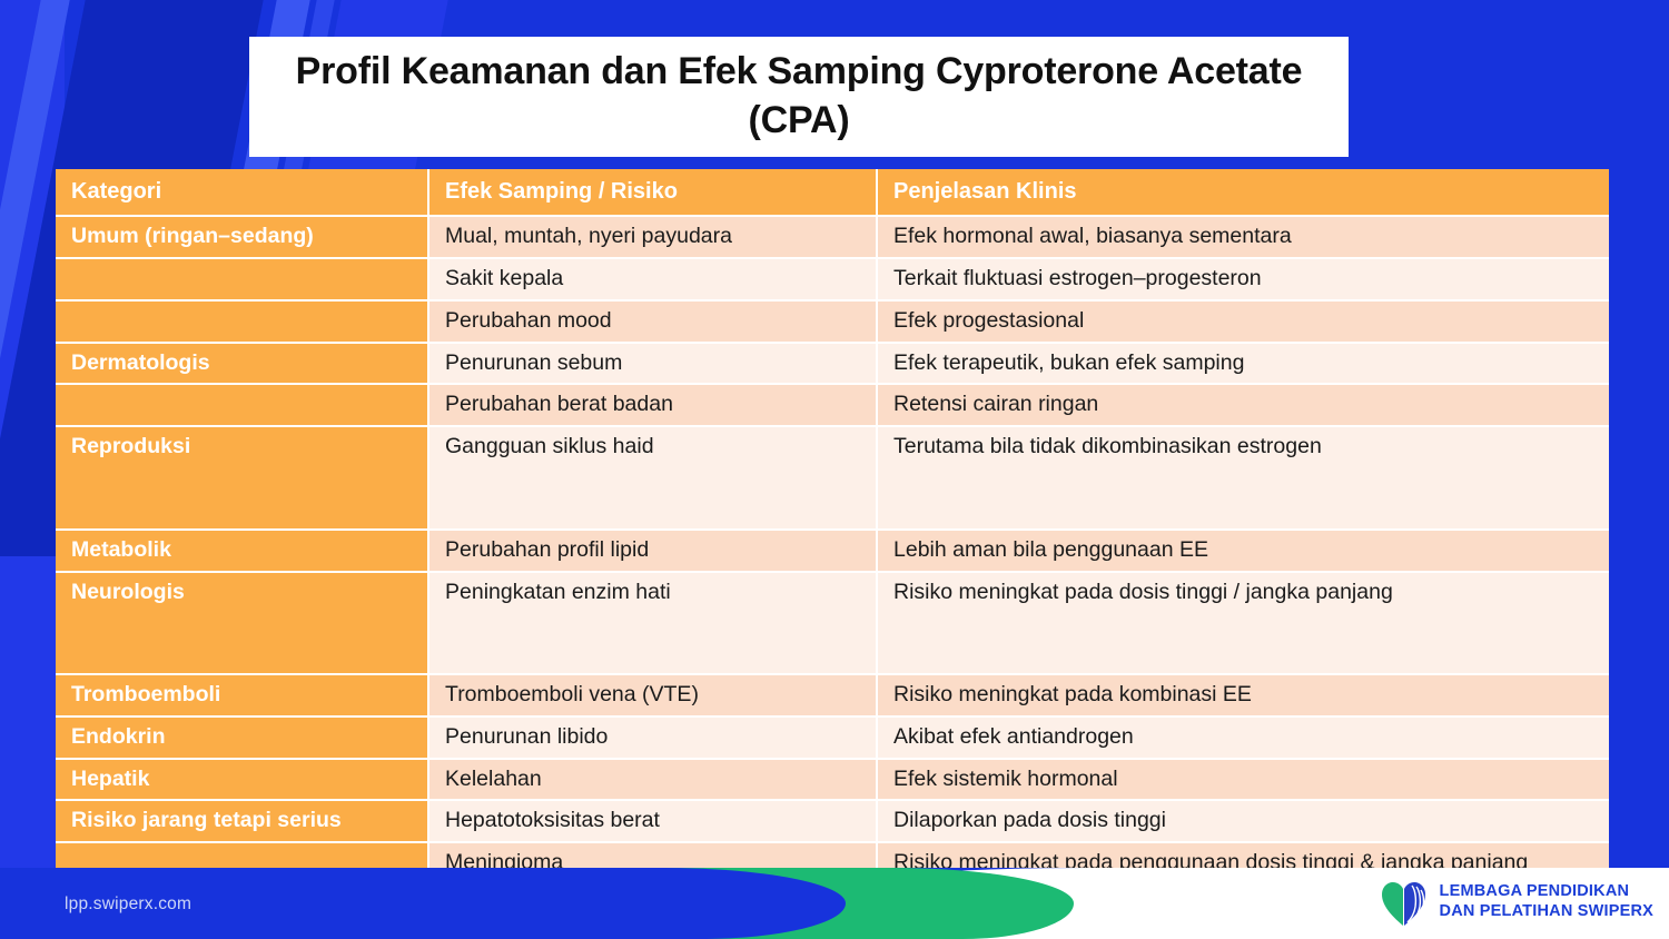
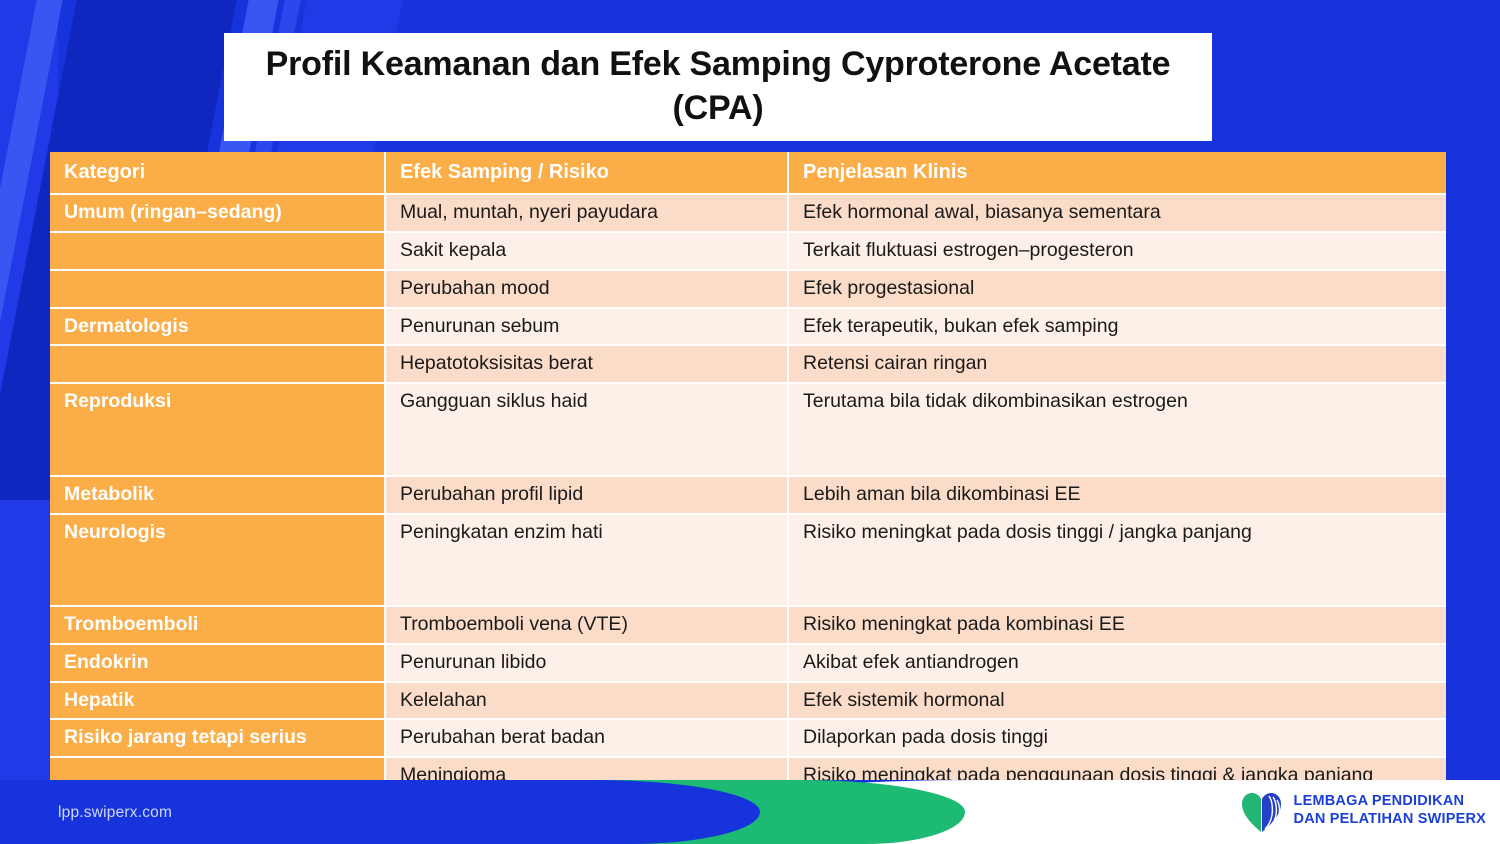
  Profil Keamanan dan Efek Samping Cyproterone Acetate (CPA)
  Kategori	Efek Samping / Risiko	Penjelasan Klinis
  Umum (ringan–sedang)	Mual, muntah, nyeri payudara	Efek hormonal awal, biasanya sementara
  	Sakit kepala	Terkait fluktuasi estrogen–progesteron
  	Perubahan mood	Efek progestasional
  Dermatologis	Penurunan sebum	Efek terapeutik, bukan efek samping
- 	Perubahan berat badan	Retensi cairan ringan
+ 	Hepatotoksisitas berat	Retensi cairan ringan
  Reproduksi	Gangguan siklus haid	Terutama bila tidak dikombinasikan estrogen
- Metabolik	Perubahan profil lipid	Lebih aman bila penggunaan EE
+ Metabolik	Perubahan profil lipid	Lebih aman bila dikombinasi EE
  Neurologis	Peningkatan enzim hati	Risiko meningkat pada dosis tinggi / jangka panjang
  Tromboemboli	Tromboemboli vena (VTE)	Risiko meningkat pada kombinasi EE
  Endokrin	Penurunan libido	Akibat efek antiandrogen
  Hepatik	Kelelahan	Efek sistemik hormonal
- Risiko jarang tetapi serius	Hepatotoksisitas berat	Dilaporkan pada dosis tinggi
+ Risiko jarang tetapi serius	Perubahan berat badan	Dilaporkan pada dosis tinggi
  	Meningioma	Risiko meningkat pada penggunaan dosis tinggi & jangka panjang
  lpp.swiperx.com
  LEMBAGA PENDIDIKAN
  DAN PELATIHAN SWIPERX
